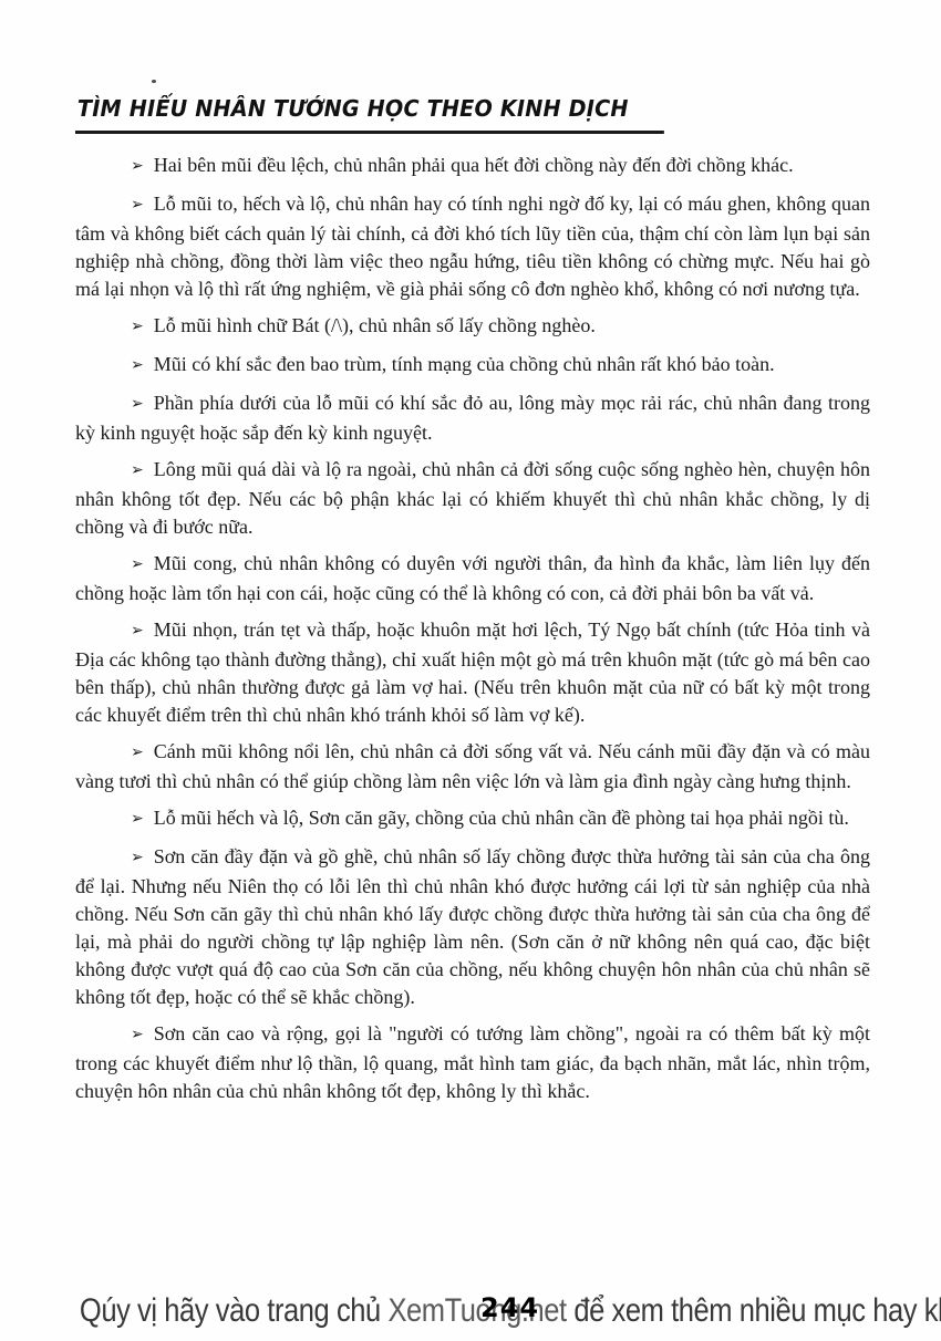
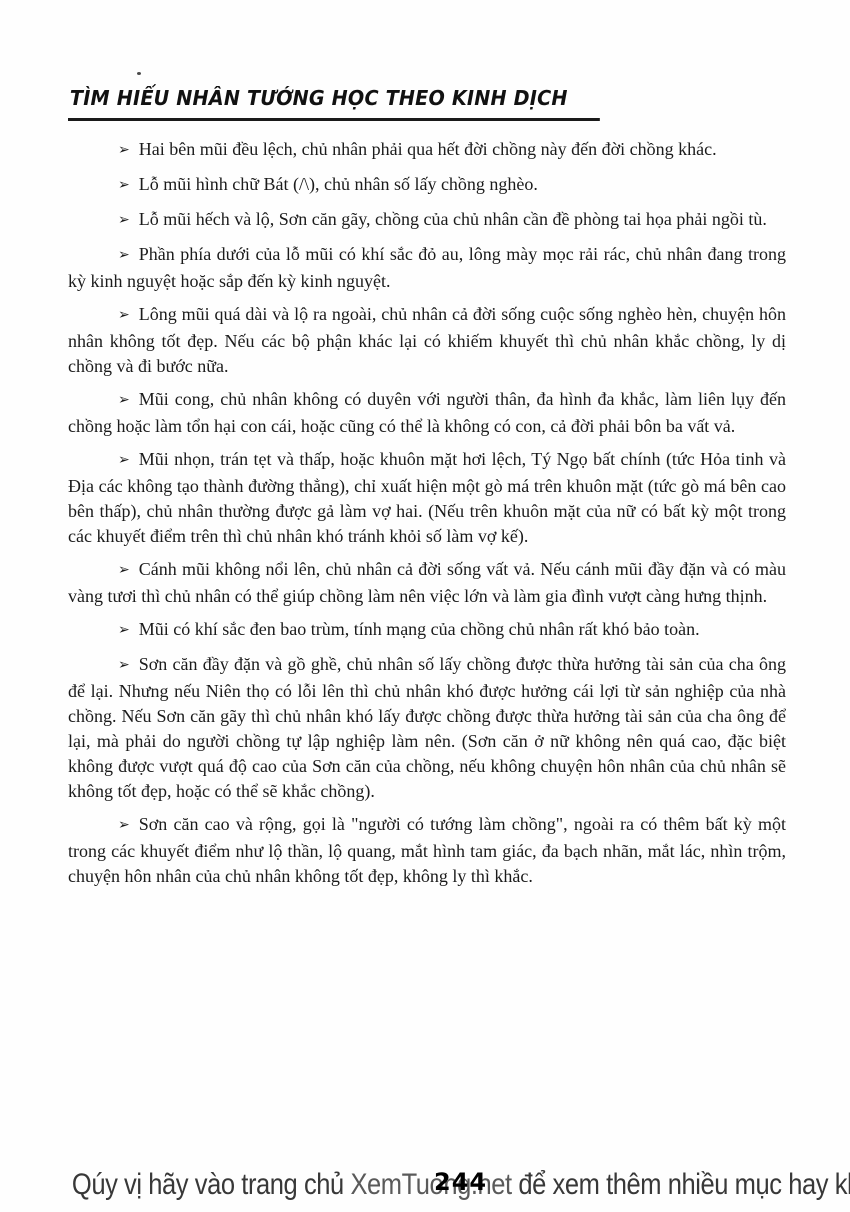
  TÌM HIỂU NHÂN TƯỚNG HỌC THEO KINH DỊCH
  ➢ Hai bên mũi đều lệch, chủ nhân phải qua hết đời chồng này đến đời chồng khác.
- ➢ Lỗ mũi to, hếch và lộ, chủ nhân hay có tính nghi ngờ đố ky, lại có máu ghen, không quan tâm và không biết cách quản lý tài chính, cả đời khó tích lũy tiền của, thậm chí còn làm lụn bại sản nghiệp nhà chồng, đồng thời làm việc theo ngẫu hứng, tiêu tiền không có chừng mực. Nếu hai gò má lại nhọn và lộ thì rất ứng nghiệm, về già phải sống cô đơn nghèo khổ, không có nơi nương tựa.
  ➢ Lỗ mũi hình chữ Bát (/\), chủ nhân số lấy chồng nghèo.
- ➢ Mũi có khí sắc đen bao trùm, tính mạng của chồng chủ nhân rất khó bảo toàn.
+ ➢ Lỗ mũi hếch và lộ, Sơn căn gãy, chồng của chủ nhân cần đề phòng tai họa phải ngồi tù.
  ➢ Phần phía dưới của lỗ mũi có khí sắc đỏ au, lông mày mọc rải rác, chủ nhân đang trong kỳ kinh nguyệt hoặc sắp đến kỳ kinh nguyệt.
  ➢ Lông mũi quá dài và lộ ra ngoài, chủ nhân cả đời sống cuộc sống nghèo hèn, chuyện hôn nhân không tốt đẹp. Nếu các bộ phận khác lại có khiếm khuyết thì chủ nhân khắc chồng, ly dị chồng và đi bước nữa.
  ➢ Mũi cong, chủ nhân không có duyên với người thân, đa hình đa khắc, làm liên lụy đến chồng hoặc làm tổn hại con cái, hoặc cũng có thể là không có con, cả đời phải bôn ba vất vả.
  ➢ Mũi nhọn, trán tẹt và thấp, hoặc khuôn mặt hơi lệch, Tý Ngọ bất chính (tức Hỏa tinh và Địa các không tạo thành đường thẳng), chỉ xuất hiện một gò má trên khuôn mặt (tức gò má bên cao bên thấp), chủ nhân thường được gả làm vợ hai. (Nếu trên khuôn mặt của nữ có bất kỳ một trong các khuyết điểm trên thì chủ nhân khó tránh khỏi số làm vợ kế).
- ➢ Cánh mũi không nổi lên, chủ nhân cả đời sống vất vả. Nếu cánh mũi đầy đặn và có màu vàng tươi thì chủ nhân có thể giúp chồng làm nên việc lớn và làm gia đình ngày càng hưng thịnh.
+ ➢ Cánh mũi không nổi lên, chủ nhân cả đời sống vất vả. Nếu cánh mũi đầy đặn và có màu vàng tươi thì chủ nhân có thể giúp chồng làm nên việc lớn và làm gia đình vượt càng hưng thịnh.
- ➢ Lỗ mũi hếch và lộ, Sơn căn gãy, chồng của chủ nhân cần đề phòng tai họa phải ngồi tù.
+ ➢ Mũi có khí sắc đen bao trùm, tính mạng của chồng chủ nhân rất khó bảo toàn.
  ➢ Sơn căn đầy đặn và gồ ghề, chủ nhân số lấy chồng được thừa hưởng tài sản của cha ông để lại. Nhưng nếu Niên thọ có lỗi lên thì chủ nhân khó được hưởng cái lợi từ sản nghiệp của nhà chồng. Nếu Sơn căn gãy thì chủ nhân khó lấy được chồng được thừa hưởng tài sản của cha ông để lại, mà phải do người chồng tự lập nghiệp làm nên. (Sơn căn ở nữ không nên quá cao, đặc biệt không được vượt quá độ cao của Sơn căn của chồng, nếu không chuyện hôn nhân của chủ nhân sẽ không tốt đẹp, hoặc có thể sẽ khắc chồng).
  ➢ Sơn căn cao và rộng, gọi là "người có tướng làm chồng", ngoài ra có thêm bất kỳ một trong các khuyết điểm như lộ thần, lộ quang, mắt hình tam giác, đa bạch nhãn, mắt lác, nhìn trộm, chuyện hôn nhân của chủ nhân không tốt đẹp, không ly thì khắc.
  Qúy vị hãy vào trang chủ XemTuong.net để xem thêm nhiều mục hay k
  244
